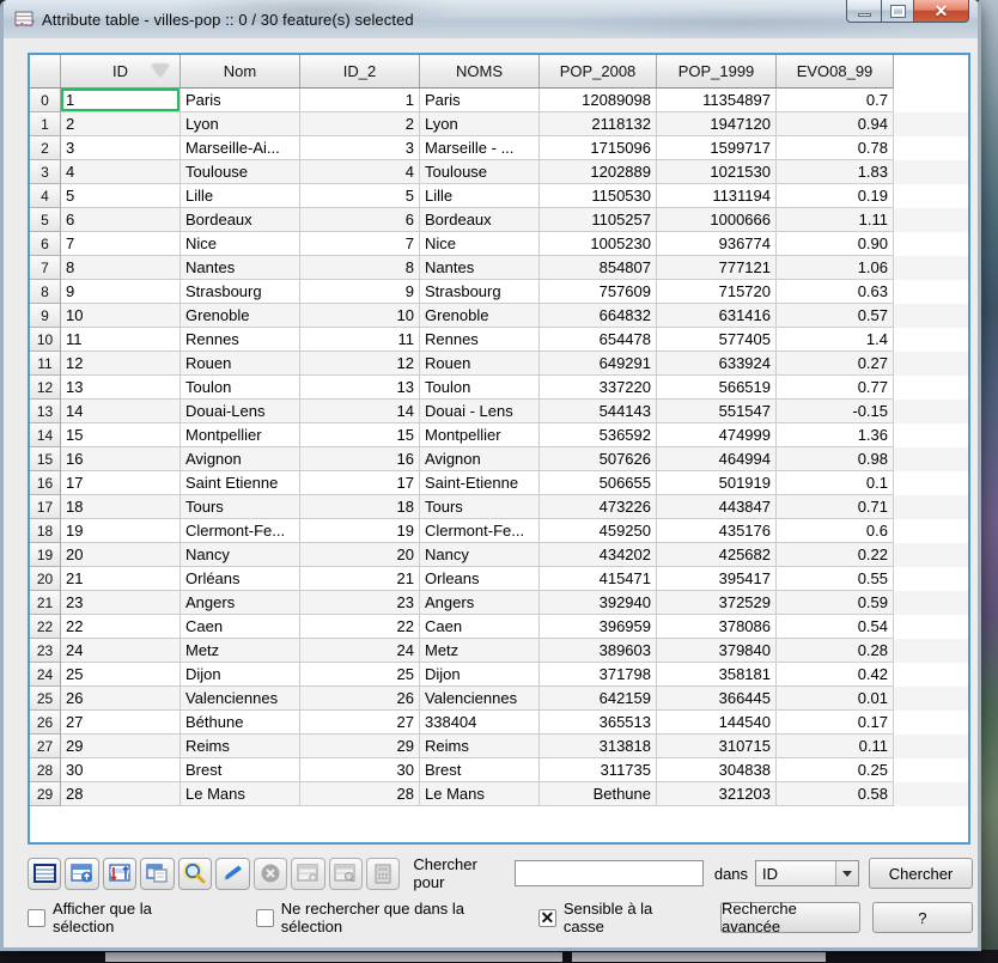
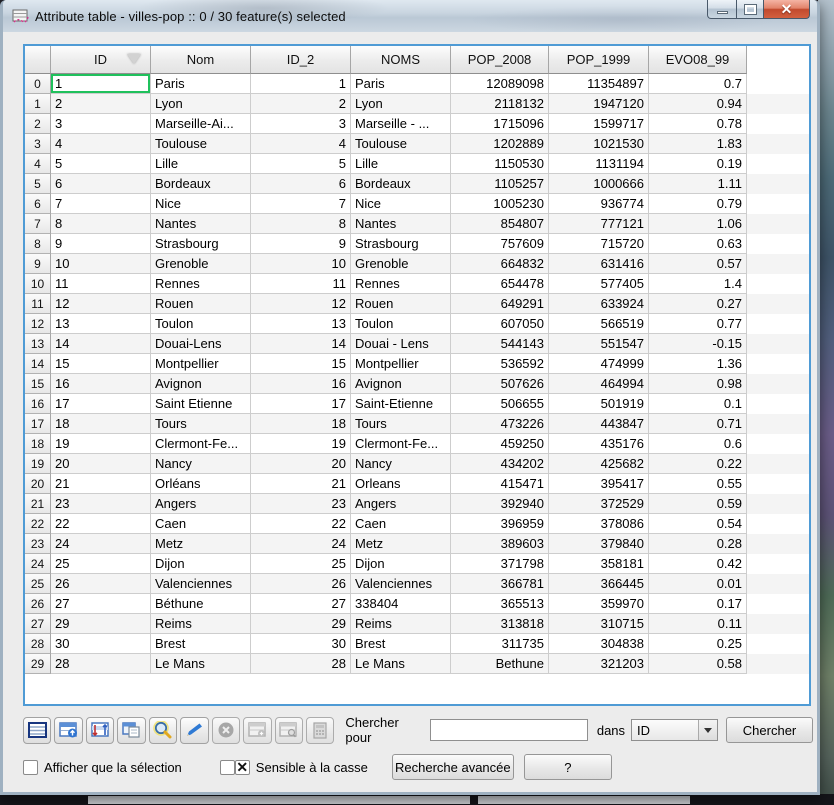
  Attribute table - villes-pop :: 0 / 30 feature(s) selected
  ✕
  ID
  Nom
  ID_2
  NOMS
  POP_2008
  POP_1999
  EVO08_99
  0
  1
  Paris
  1
  Paris
  12089098
  11354897
  0.7
  1
  2
  Lyon
  2
  Lyon
  2118132
  1947120
  0.94
  2
  3
  Marseille-Ai...
  3
  Marseille - ...
  1715096
  1599717
  0.78
  3
  4
  Toulouse
  4
  Toulouse
  1202889
  1021530
  1.83
  4
  5
  Lille
  5
  Lille
  1150530
  1131194
  0.19
  5
  6
  Bordeaux
  6
  Bordeaux
  1105257
  1000666
  1.11
  6
  7
  Nice
  7
  Nice
  1005230
  936774
- 0.90
+ 0.79
  7
  8
  Nantes
  8
  Nantes
  854807
  777121
  1.06
  8
  9
  Strasbourg
  9
  Strasbourg
  757609
  715720
  0.63
  9
  10
  Grenoble
  10
  Grenoble
  664832
  631416
  0.57
  10
  11
  Rennes
  11
  Rennes
  654478
  577405
  1.4
  11
  12
  Rouen
  12
  Rouen
  649291
  633924
  0.27
  12
  13
  Toulon
  13
  Toulon
- 337220
+ 607050
  566519
  0.77
  13
  14
  Douai-Lens
  14
  Douai - Lens
  544143
  551547
  -0.15
  14
  15
  Montpellier
  15
  Montpellier
  536592
  474999
  1.36
  15
  16
  Avignon
  16
  Avignon
  507626
  464994
  0.98
  16
  17
  Saint Etienne
  17
  Saint-Etienne
  506655
  501919
  0.1
  17
  18
  Tours
  18
  Tours
  473226
  443847
  0.71
  18
  19
  Clermont-Fe...
  19
  Clermont-Fe...
  459250
  435176
  0.6
  19
  20
  Nancy
  20
  Nancy
  434202
  425682
  0.22
  20
  21
  Orléans
  21
  Orleans
  415471
  395417
  0.55
  21
  23
  Angers
  23
  Angers
  392940
  372529
  0.59
  22
  22
  Caen
  22
  Caen
  396959
  378086
  0.54
  23
  24
  Metz
  24
  Metz
  389603
  379840
  0.28
  24
  25
  Dijon
  25
  Dijon
  371798
  358181
  0.42
  25
  26
  Valenciennes
  26
  Valenciennes
- 642159
+ 366781
  366445
  0.01
  26
  27
  Béthune
  27
  338404
  365513
- 144540
+ 359970
  0.17
  27
  29
  Reims
  29
  Reims
  313818
  310715
  0.11
  28
  30
  Brest
  30
  Brest
  311735
  304838
  0.25
  29
  28
  Le Mans
  28
  Le Mans
  Bethune
  321203
  0.58
  Chercher pour
  dans
  ID
  Chercher
  Afficher que la sélection
- Ne rechercher que dans la sélection
  ✕
  Sensible à la casse
  Recherche avancée
  ?
